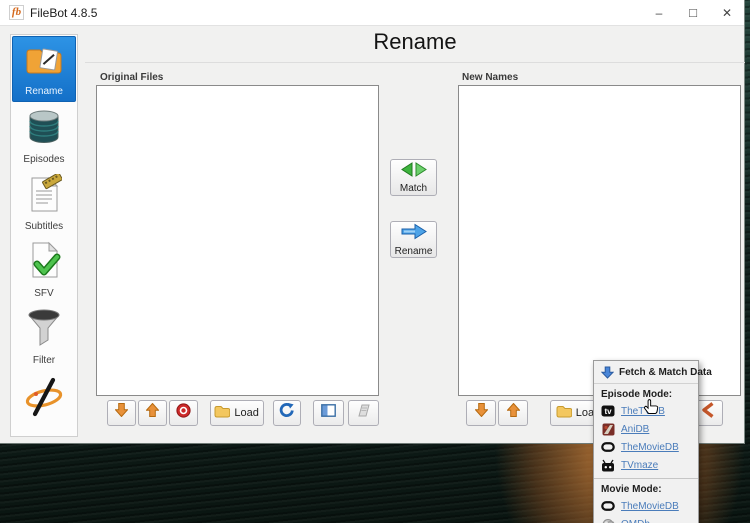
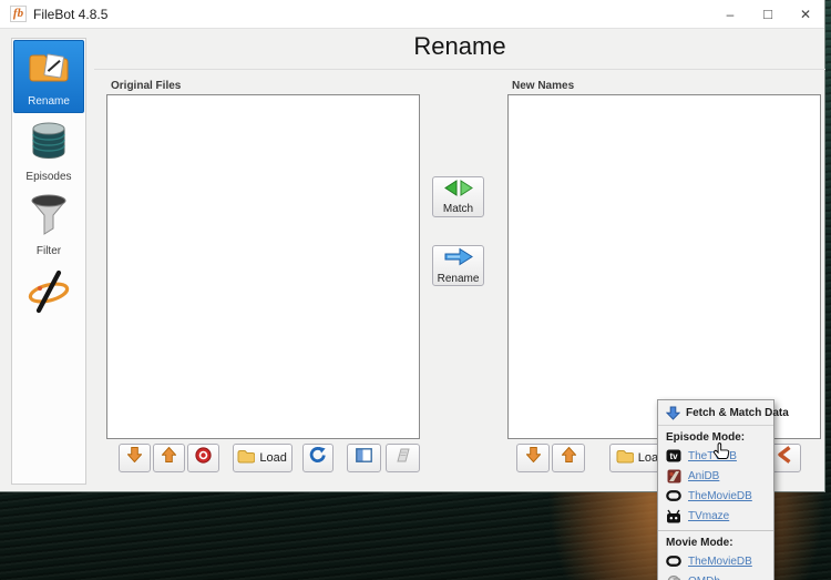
  fb
  FileBot 4.8.5
  –
  □
  ✕
  Rename
  Episodes
- Subtitles
- SFV
  Filter
  Rename
  Original Files
  Load
  Match
  Rename
  New Names
  Loa
  Fetch & Match Data
  Episode Mode:
  tv
  TheTB
  AniDB
  TheMovieDB
  TVmaze
  Movie Mode:
  TheMovieDB
